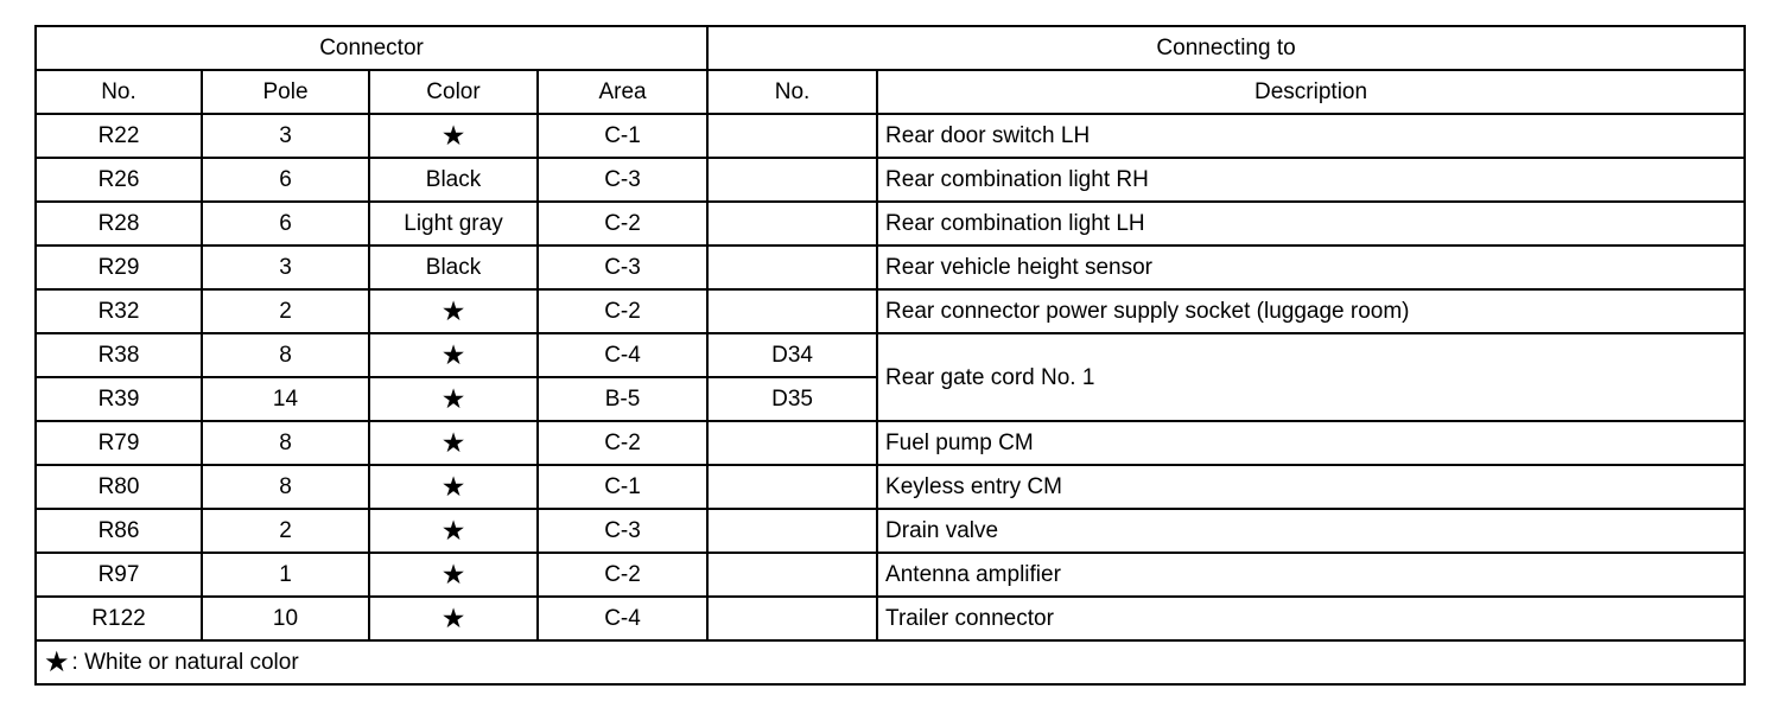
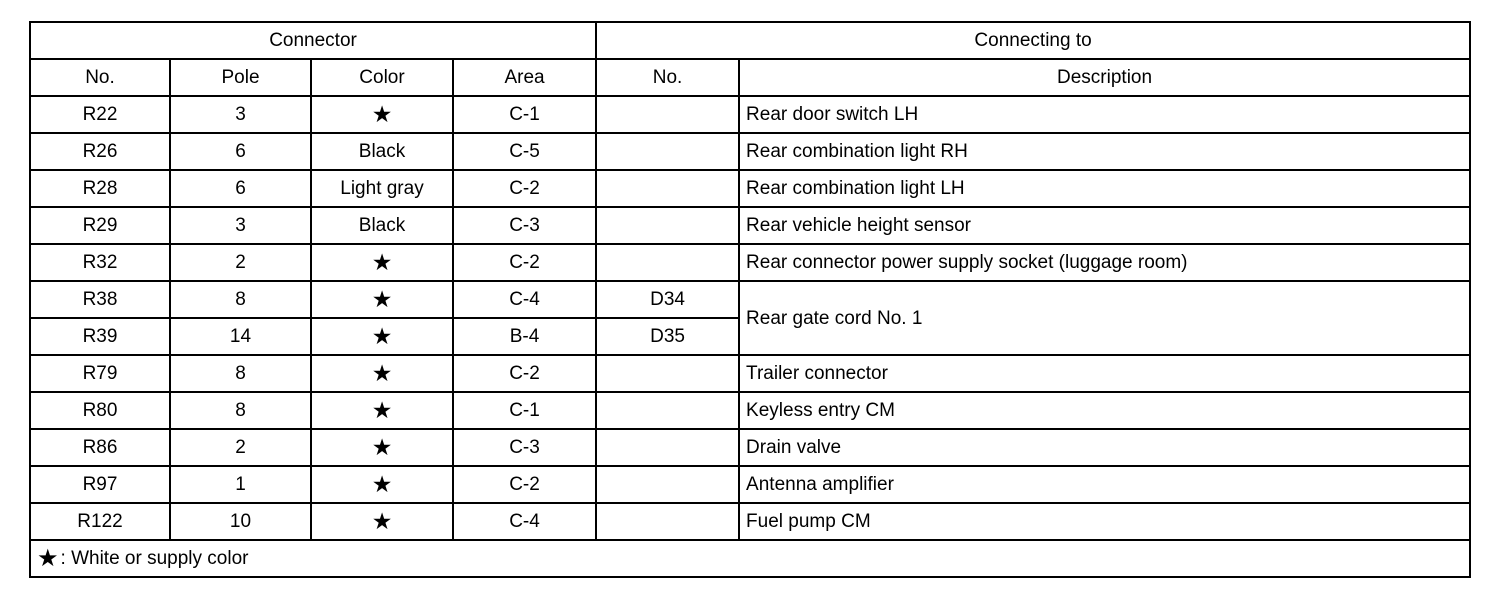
  Connector	Connecting to
  No.	Pole	Color	Area	No.	Description
  R22	3	★	C-1		Rear door switch LH
- R26	6	Black	C-3		Rear combination light RH
+ R26	6	Black	C-5		Rear combination light RH
  R28	6	Light gray	C-2		Rear combination light LH
  R29	3	Black	C-3		Rear vehicle height sensor
  R32	2	★	C-2		Rear connector power supply socket (luggage room)
  R38	8	★	C-4	D34	Rear gate cord No. 1
- R39	14	★	B-5	D35
+ R39	14	★	B-4	D35
- R79	8	★	C-2		Fuel pump CM
+ R79	8	★	C-2		Trailer connector
  R80	8	★	C-1		Keyless entry CM
  R86	2	★	C-3		Drain valve
  R97	1	★	C-2		Antenna amplifier
- R122	10	★	C-4		Trailer connector
+ R122	10	★	C-4		Fuel pump CM
- ★: White or natural color
+ ★: White or supply color
